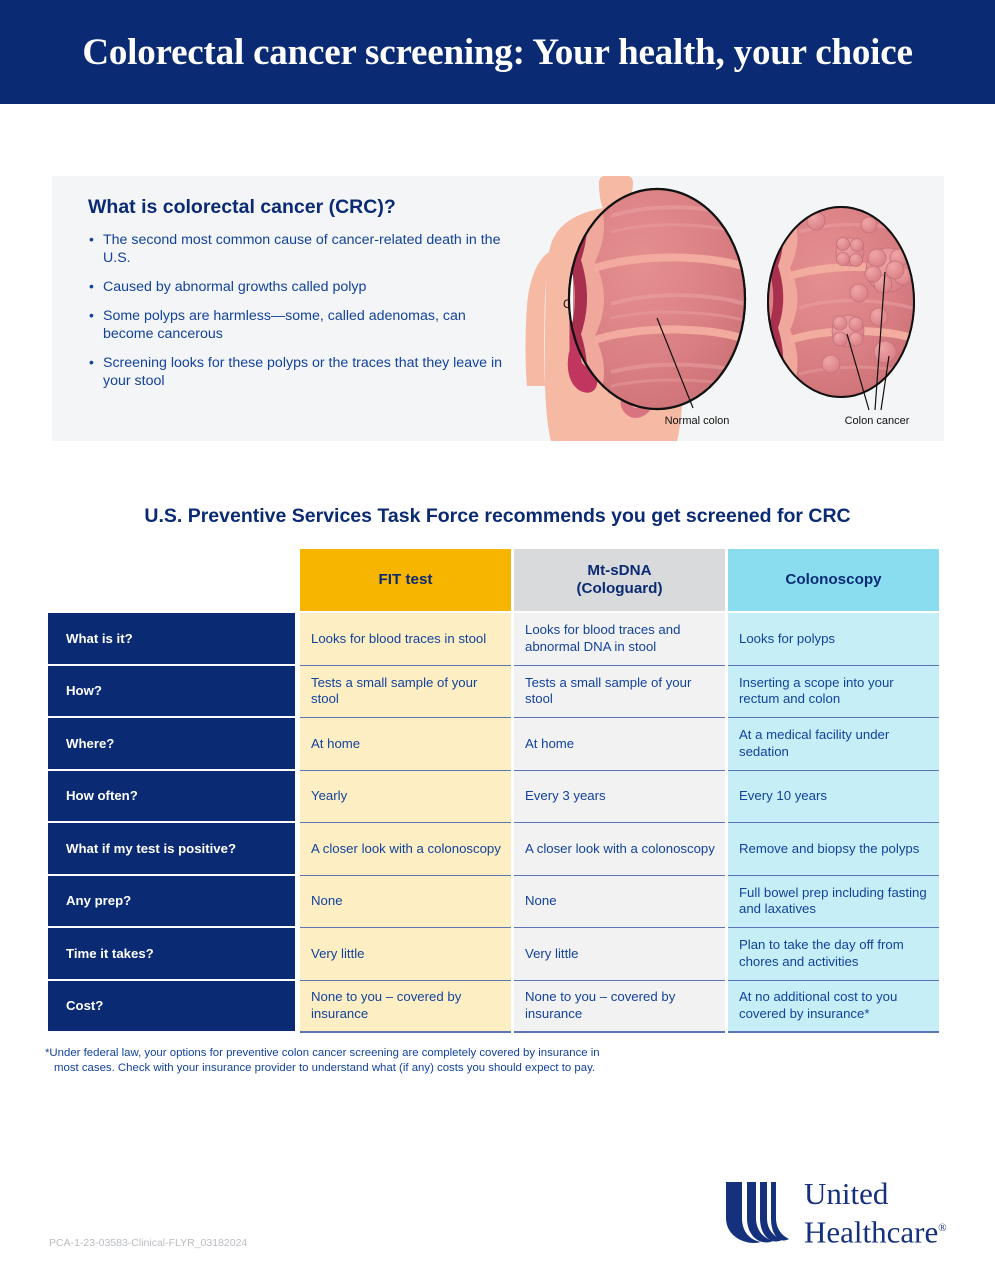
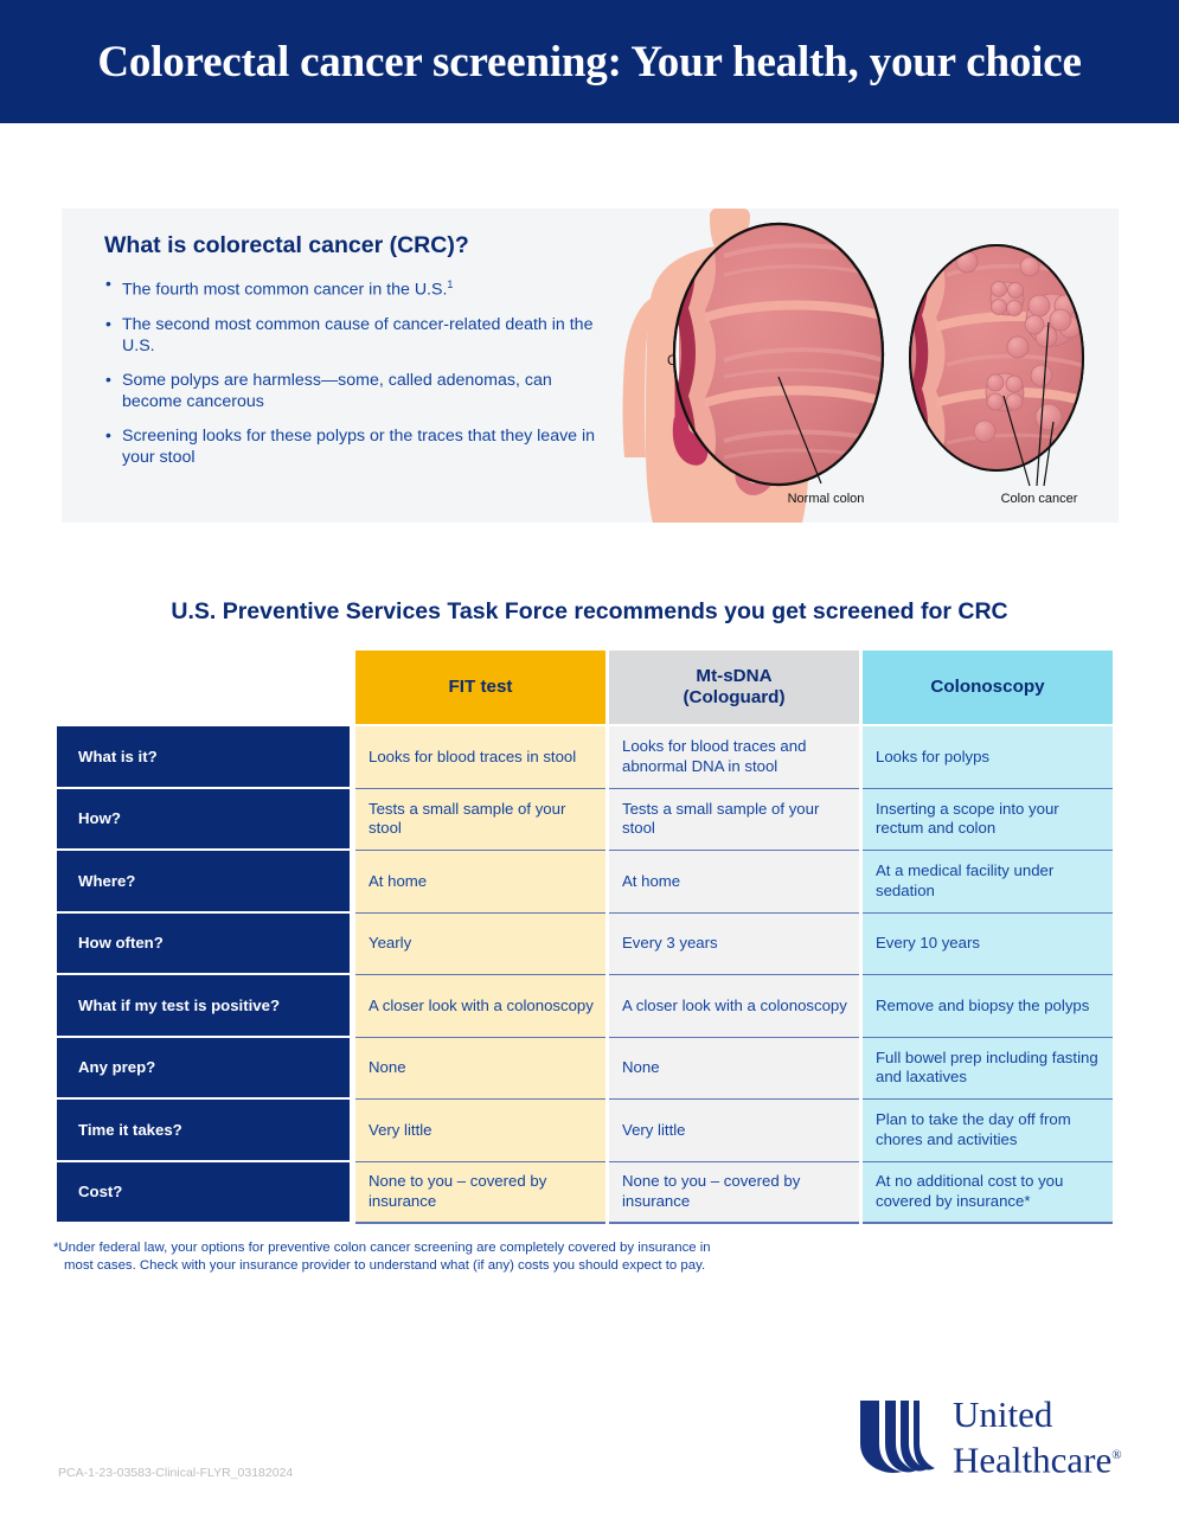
  Colorectal cancer screening: Your health, your choice
  What is colorectal cancer (CRC)?
+ The fourth most common cancer in the U.S.1
  The second most common cause of cancer-related death in the U.S.
- Caused by abnormal growths called polyp
  Some polyps are harmless—some, called adenomas, can become cancerous
  Screening looks for these polyps or the traces that they leave in your stool
  Normal colon
  Colon cancer
  U.S. Preventive Services Task Force recommends you get screened for CRC
  FIT test
  Mt-sDNA
  (Cologuard)
  Colonoscopy
  What is it?
  Looks for blood traces in stool
  Looks for blood traces and abnormal DNA in stool
  Looks for polyps
  How?
  Tests a small sample of your stool
  Tests a small sample of your stool
  Inserting a scope into your rectum and colon
  Where?
  At home
  At home
  At a medical facility under sedation
  How often?
  Yearly
  Every 3 years
  Every 10 years
  What if my test is positive?
  A closer look with a colonoscopy
  A closer look with a colonoscopy
  Remove and biopsy the polyps
  Any prep?
  None
  None
  Full bowel prep including fasting and laxatives
  Time it takes?
  Very little
  Very little
  Plan to take the day off from chores and activities
  Cost?
  None to you – covered by insurance
  None to you – covered by insurance
  At no additional cost to you covered by insurance*
  *Under federal law, your options for preventive colon cancer screening are completely covered by insurance in
  most cases. Check with your insurance provider to understand what (if any) costs you should expect to pay.
  PCA-1-23-03583-Clinical-FLYR_03182024
  United
  Healthcare®
